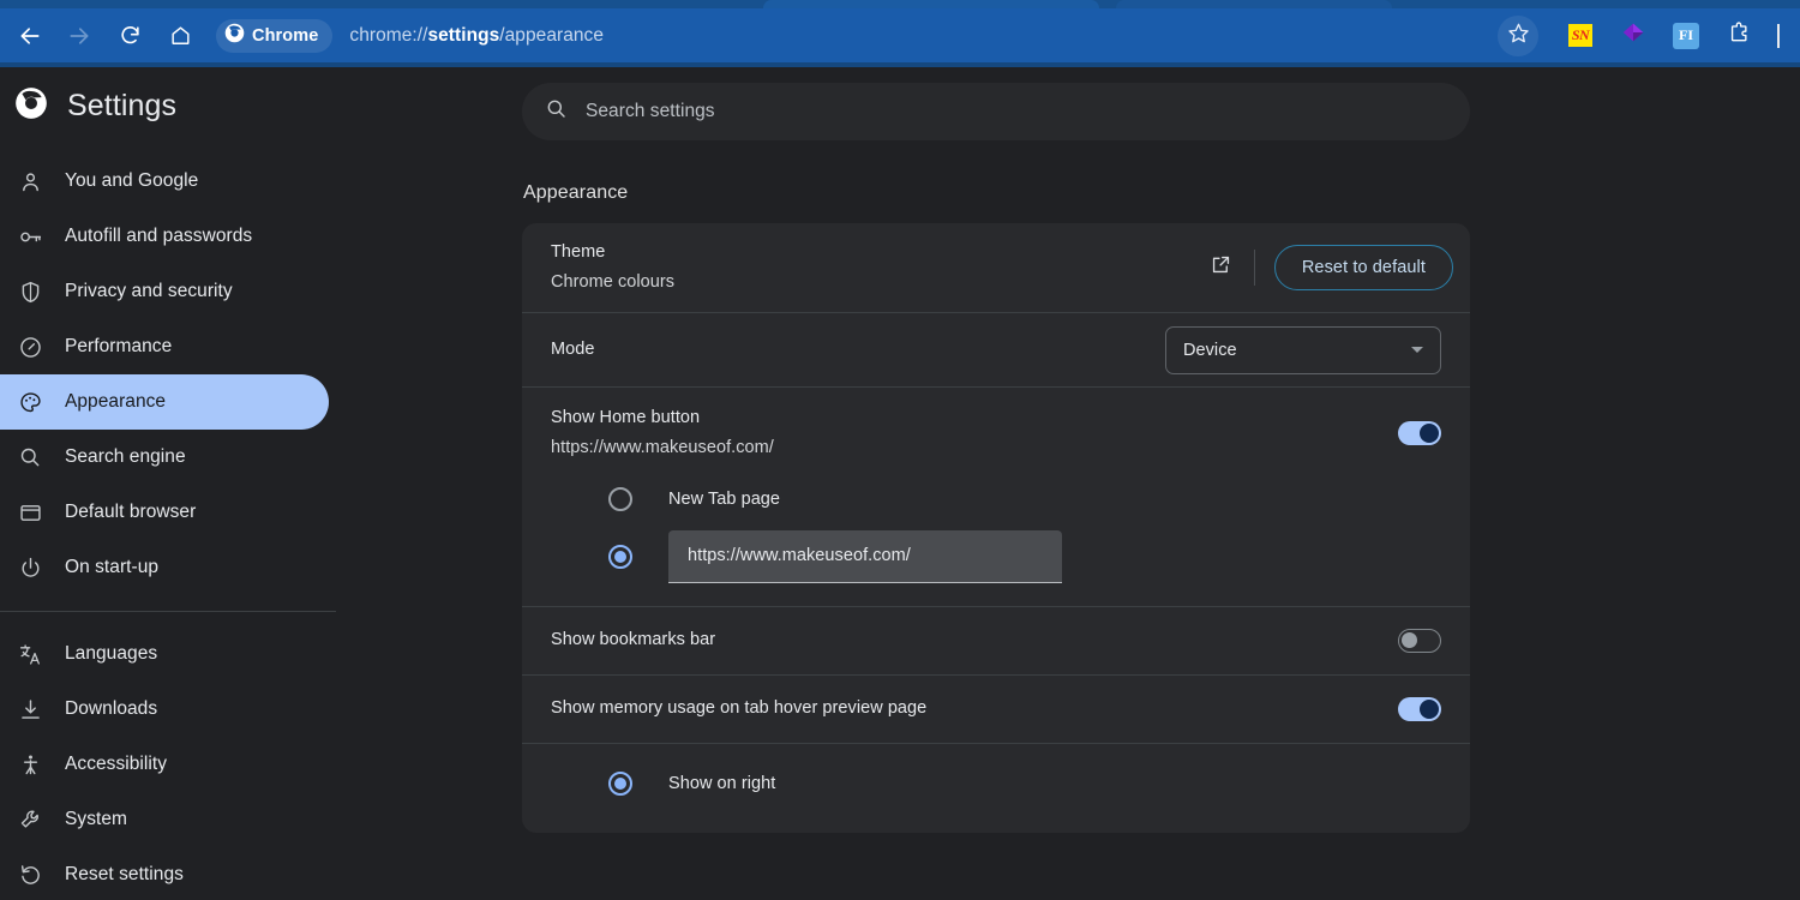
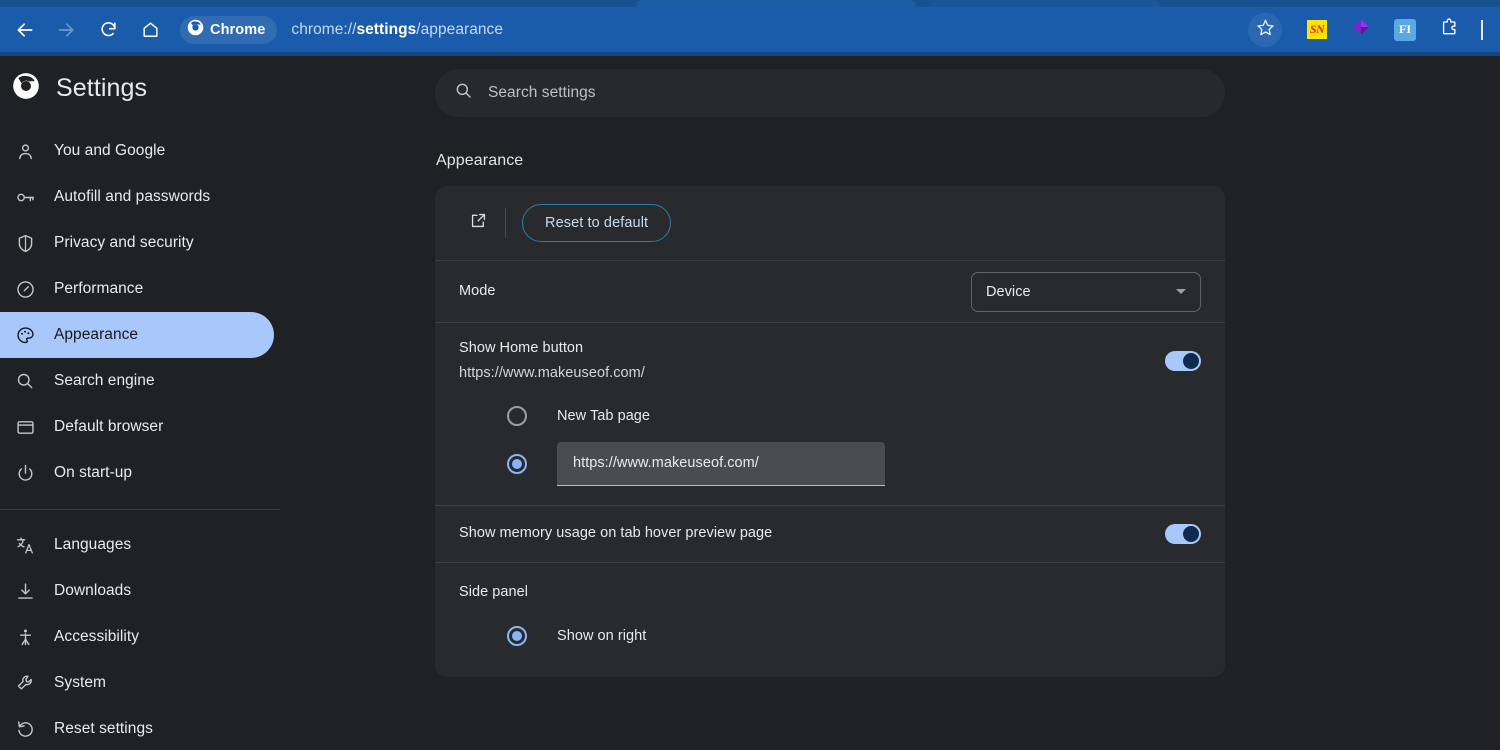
  Chrome
  chrome://settings/appearance
  SN
  FI
  Settings
  You and Google
  Autofill and passwords
  Privacy and security
  Performance
  Appearance
  Search engine
  Default browser
  On start-up
  Languages
  Downloads
  Accessibility
  System
  Reset settings
  Search settings
  Appearance
- Theme
- Chrome colours
  Reset to default
  Mode
  Device
  Show Home button
  https://www.makeuseof.com/
  New Tab page
  https://www.makeuseof.com/
- Show bookmarks bar
  Show memory usage on tab hover preview page
+ Side panel
  Show on right
